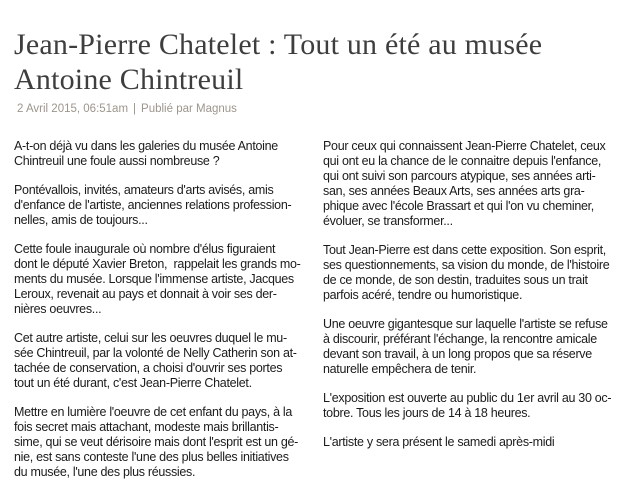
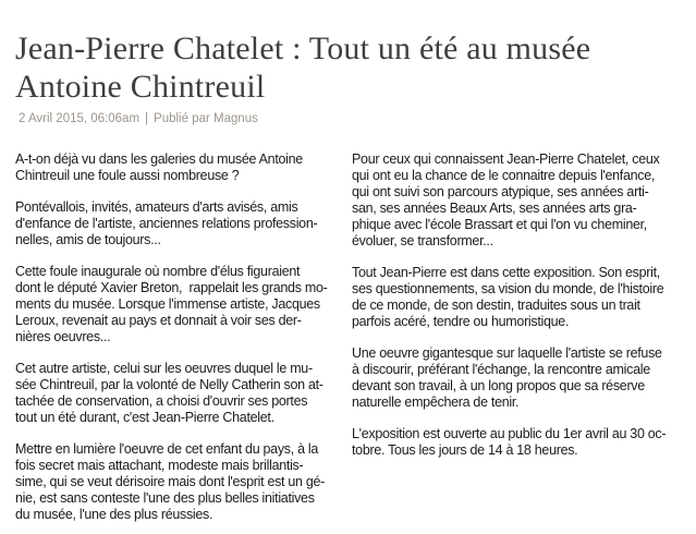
  Jean-Pierre Chatelet : Tout un été au musée
  Antoine Chintreuil
- 2 Avril 2015, 06:51am
+ 2 Avril 2015, 06:06am
  |
  Publié par Magnus
  A-t-on déjà vu dans les galeries du musée Antoine
  Chintreuil une foule aussi nombreuse ?
  Pontévallois, invités, amateurs d'arts avisés, amis
  d'enfance de l'artiste, anciennes relations profession-
  nelles, amis de toujours...
  Cette foule inaugurale où nombre d'élus figuraient
  dont le député Xavier Breton, rappelait les grands mo-
  ments du musée. Lorsque l'immense artiste, Jacques
  Leroux, revenait au pays et donnait à voir ses der-
  nières oeuvres...
  Cet autre artiste, celui sur les oeuvres duquel le mu-
  sée Chintreuil, par la volonté de Nelly Catherin son at-
  tachée de conservation, a choisi d'ouvrir ses portes
  tout un été durant, c'est Jean-Pierre Chatelet.
  Mettre en lumière l'oeuvre de cet enfant du pays, à la
  fois secret mais attachant, modeste mais brillantis-
  sime, qui se veut dérisoire mais dont l'esprit est un gé-
  nie, est sans conteste l'une des plus belles initiatives
  du musée, l'une des plus réussies.
  Pour ceux qui connaissent Jean-Pierre Chatelet, ceux
  qui ont eu la chance de le connaitre depuis l'enfance,
  qui ont suivi son parcours atypique, ses années arti-
  san, ses années Beaux Arts, ses années arts gra-
  phique avec l'école Brassart et qui l'on vu cheminer,
  évoluer, se transformer...
  Tout Jean-Pierre est dans cette exposition. Son esprit,
  ses questionnements, sa vision du monde, de l'histoire
  de ce monde, de son destin, traduites sous un trait
  parfois acéré, tendre ou humoristique.
  Une oeuvre gigantesque sur laquelle l'artiste se refuse
  à discourir, préférant l'échange, la rencontre amicale
  devant son travail, à un long propos que sa réserve
  naturelle empêchera de tenir.
  L'exposition est ouverte au public du 1er avril au 30 oc-
  tobre. Tous les jours de 14 à 18 heures.
- L'artiste y sera présent le samedi après-midi
